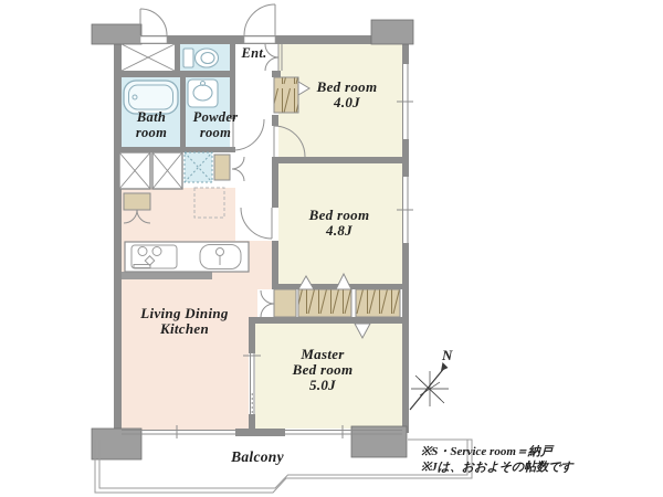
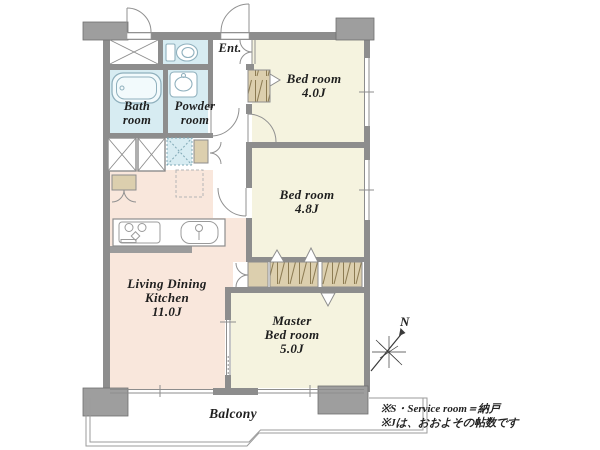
  Bath
  room
  Powder
  room
  Ent.
  Bed room
  4.0J
  Bed room
  4.8J
  Living Dining
  Kitchen
+ 11.0J
  Master
  Bed room
  5.0J
  Balcony
  N
  ※S・Service room＝納戸
  ※Jは、おおよその帖数です
